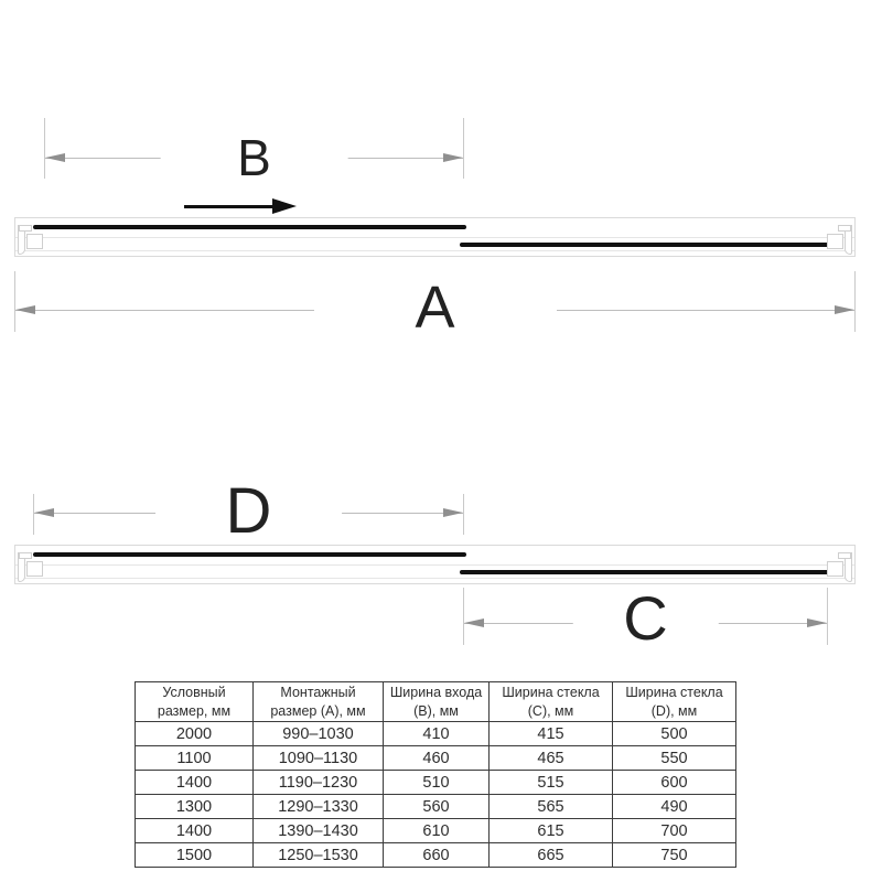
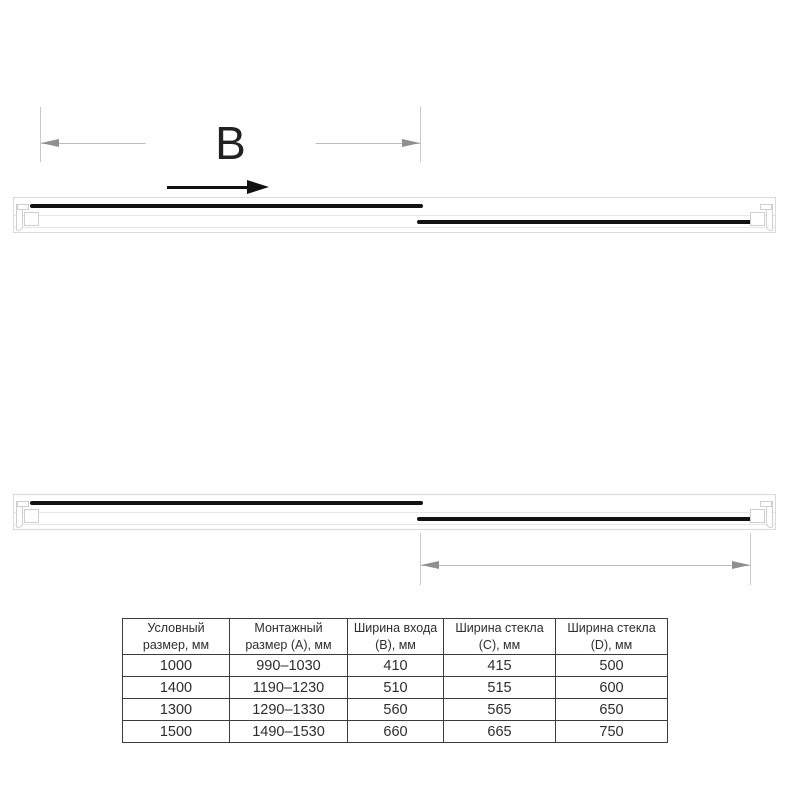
  B
- A
- D
- C
  Условный размер, мм	Монтажный размер (A), мм	Ширина входа (B), мм	Ширина стекла (C), мм	Ширина стекла (D), мм
- 2000	990–1030	410	415	500
+ 1000	990–1030	410	415	500
- 1100	1090–1130	460	465	550
  1400	1190–1230	510	515	600
- 1300	1290–1330	560	565	490
+ 1300	1290–1330	560	565	650
- 1400	1390–1430	610	615	700
- 1500	1250–1530	660	665	750
+ 1500	1490–1530	660	665	750
